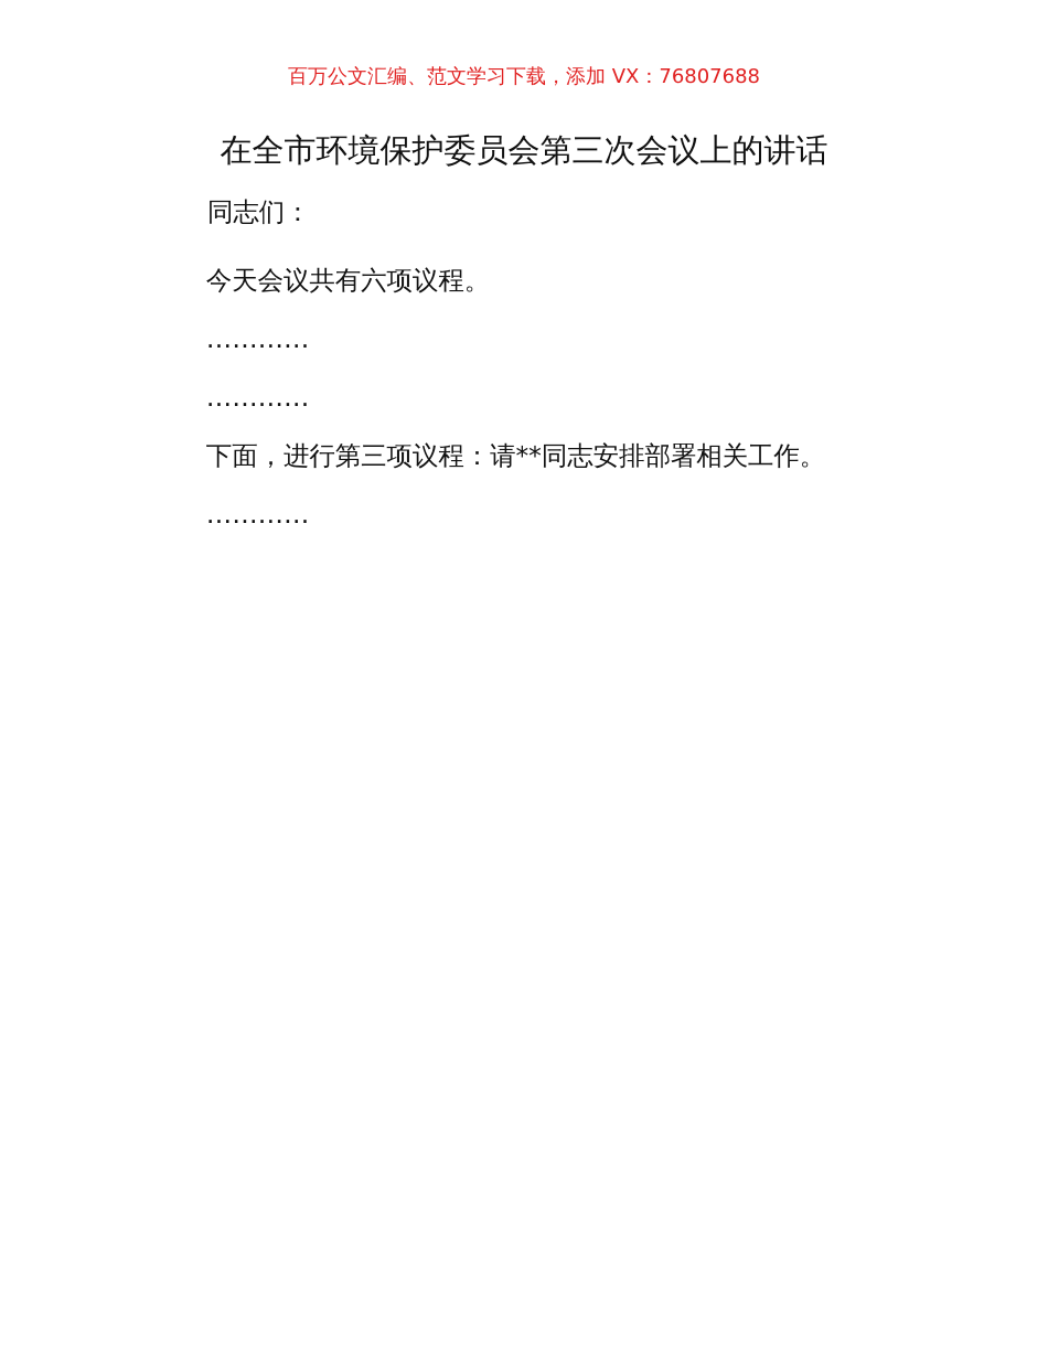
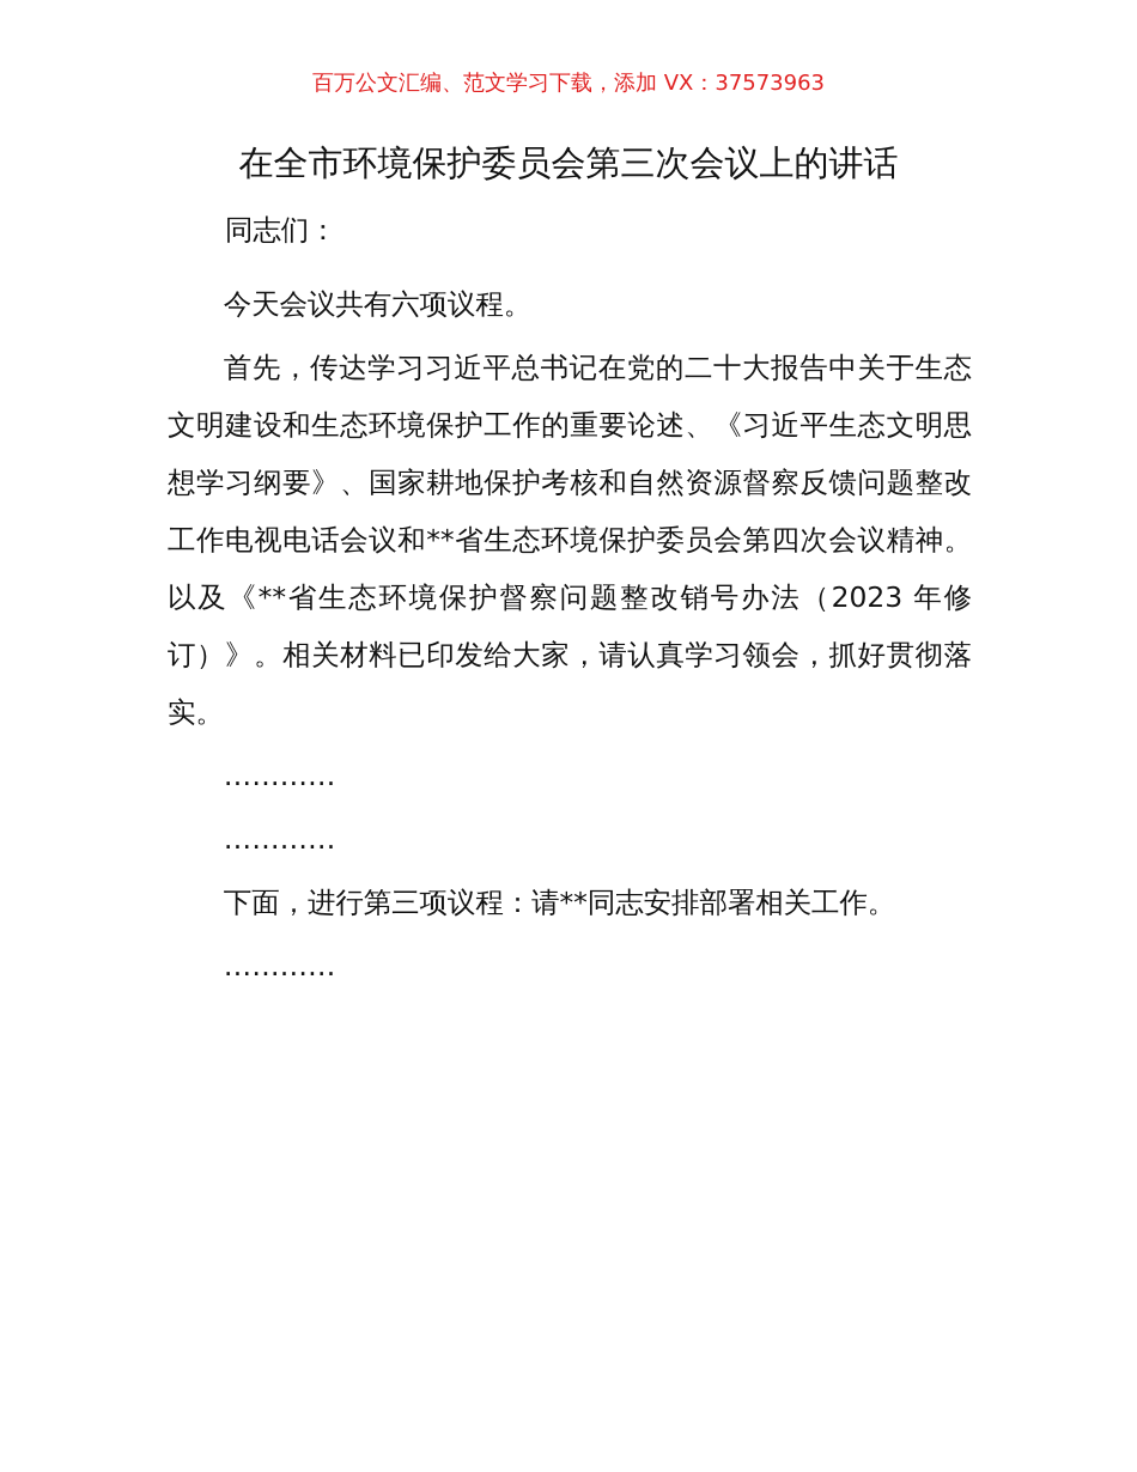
- 百万公文汇编、范文学习下载，添加 VX：76807688
+ 百万公文汇编、范文学习下载，添加 VX：37573963
  在全市环境保护委员会第三次会议上的讲话
  同志们：
  今天会议共有六项议程。
+ 首先，传达学习习近平总书记在党的二十大报告中关于生态文明建设和生态环境保护工作的重要论述、《习近平生态文明思想学习纲要》、国家耕地保护考核和自然资源督察反馈问题整改工作电视电话会议和**省生态环境保护委员会第四次会议精神。以及《**省生态环境保护督察问题整改销号办法（2023 年修订）》。相关材料已印发给大家，请认真学习领会，抓好贯彻落实。
  …………
  …………
  下面，进行第三项议程：请**同志安排部署相关工作。
  …………
